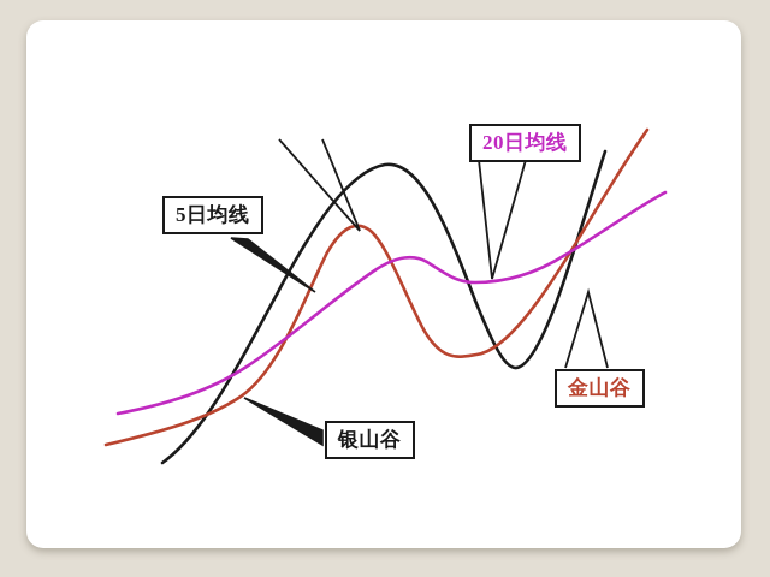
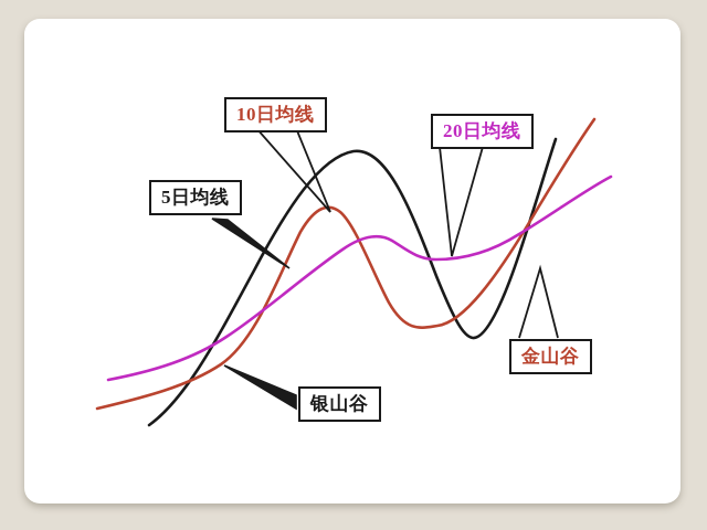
  5日均线
+ 10日均线
  20日均线
  银山谷
  金山谷
